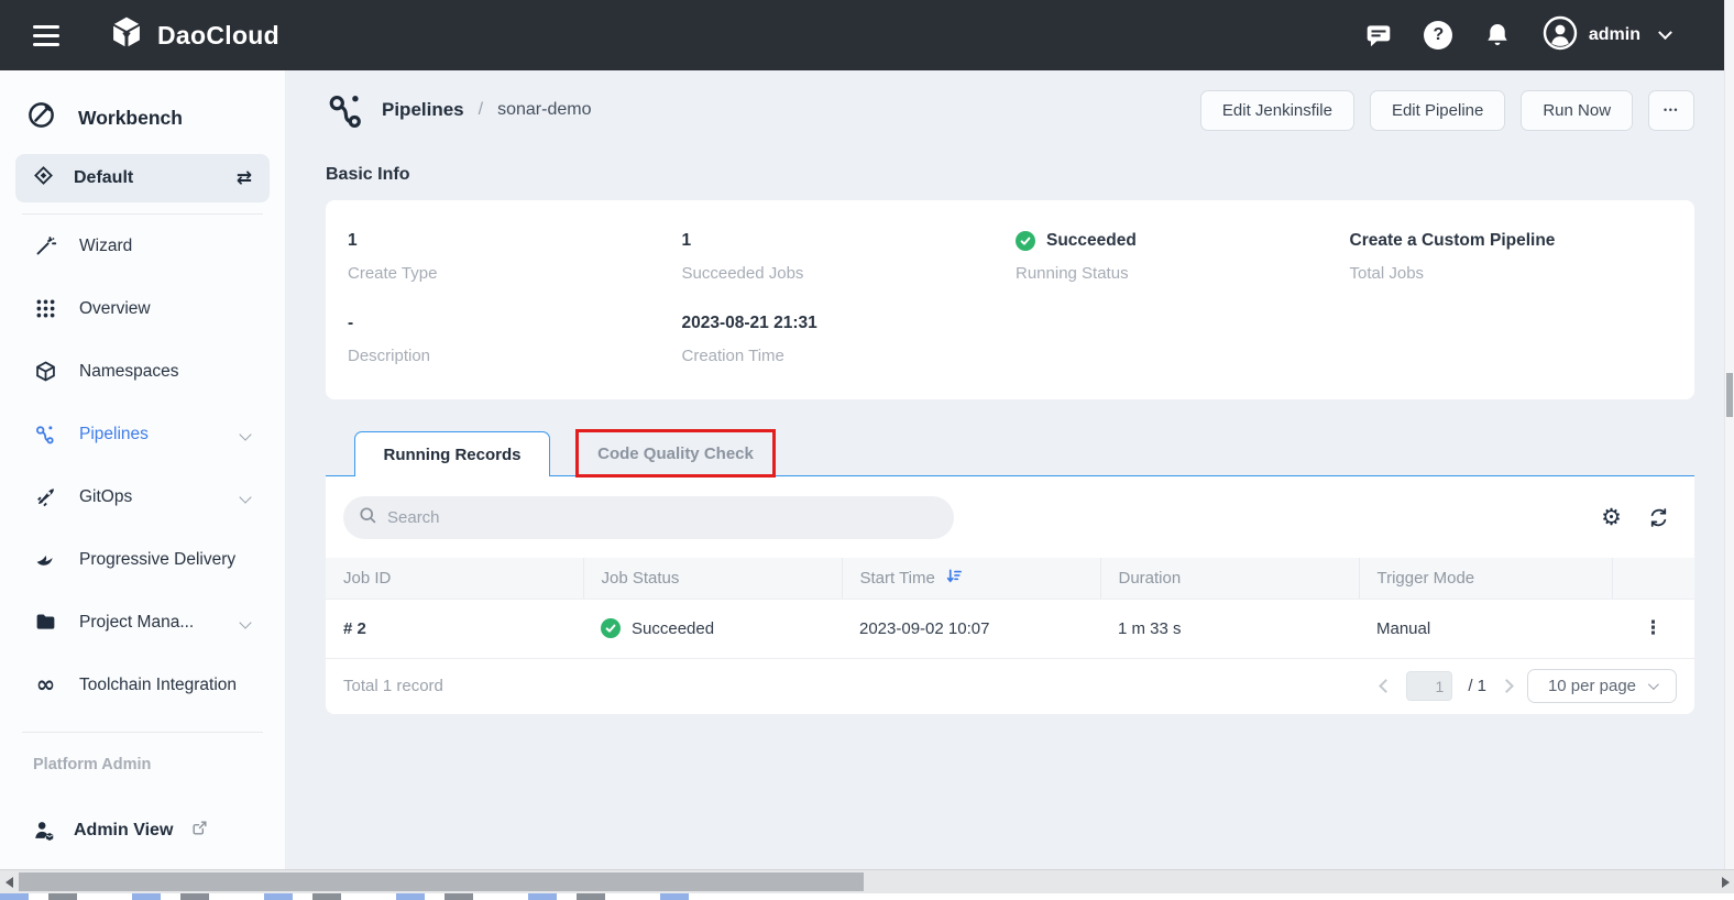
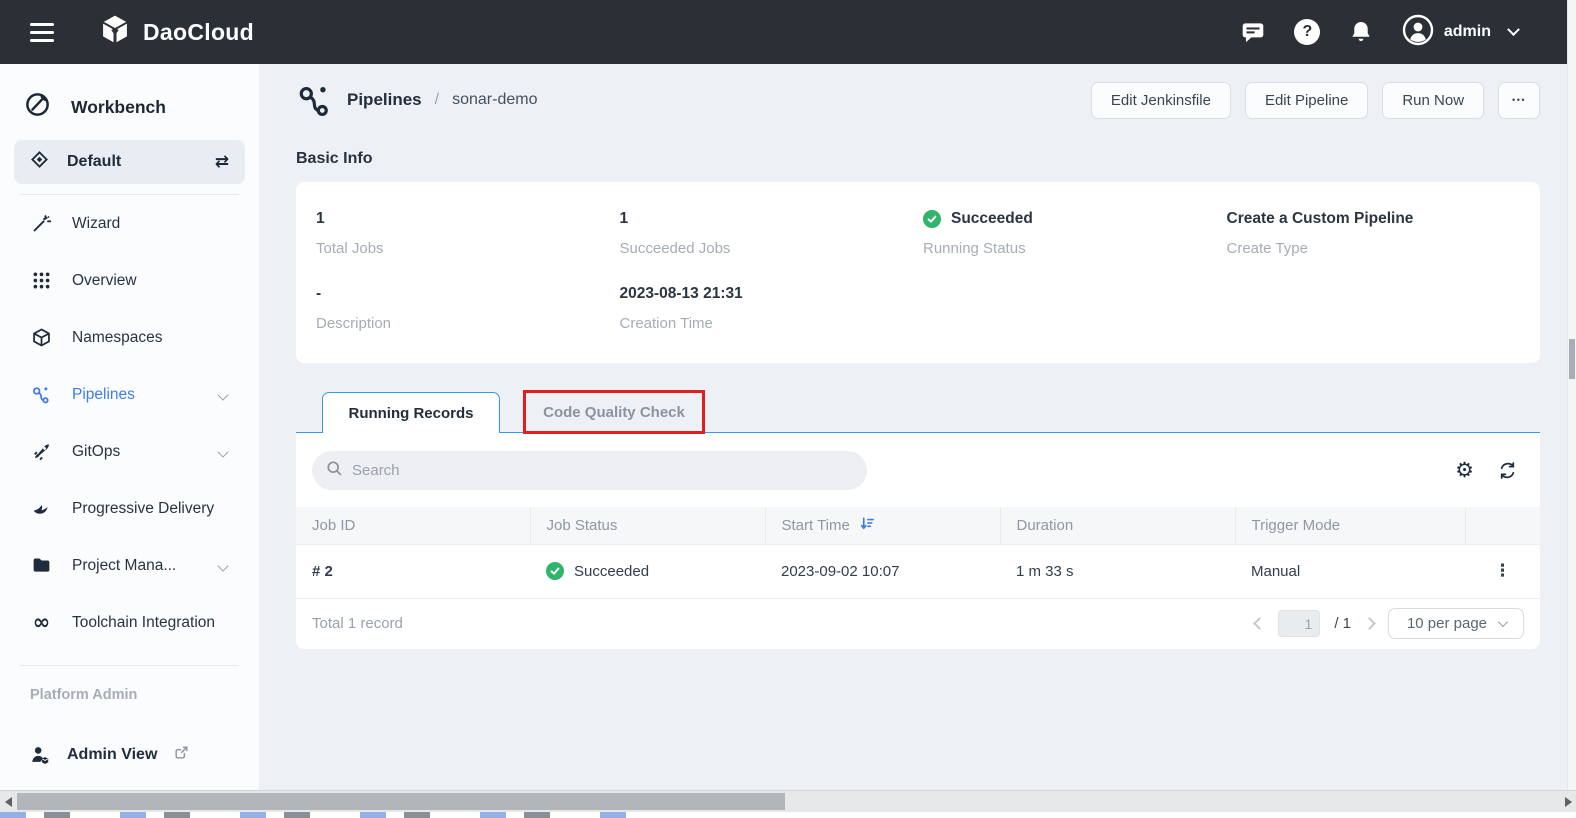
  DaoCloud
  ?
  admin
  Workbench
  Default
  ⇄
  Wizard
  Overview
  Namespaces
  Pipelines
  GitOps
  Progressive Delivery
  Project Mana...
  ∞
  Toolchain Integration
  Platform Admin
  Admin View
  Pipelines
  /
  sonar-demo
  Edit Jenkinsfile
  Edit Pipeline
  Run Now
  •••
  Basic Info
  1
- Create Type
+ Total Jobs
  1
  Succeeded Jobs
  Succeeded
  Running Status
  Create a Custom Pipeline
- Total Jobs
+ Create Type
  -
  Description
- 2023-08-21 21:31
+ 2023-08-13 21:31
  Creation Time
  Running Records
  Code Quality Check
  Search
  ⚙
  Job ID	Job Status	Start Time	Duration	Trigger Mode
  # 2	Succeeded	2023-09-02 10:07	1 m 33 s	Manual	⋮
  Total 1 record
  1
  / 1
  10 per page
